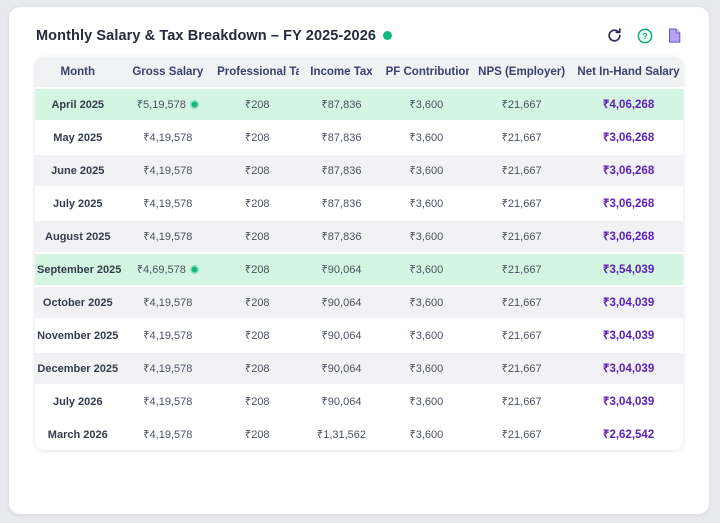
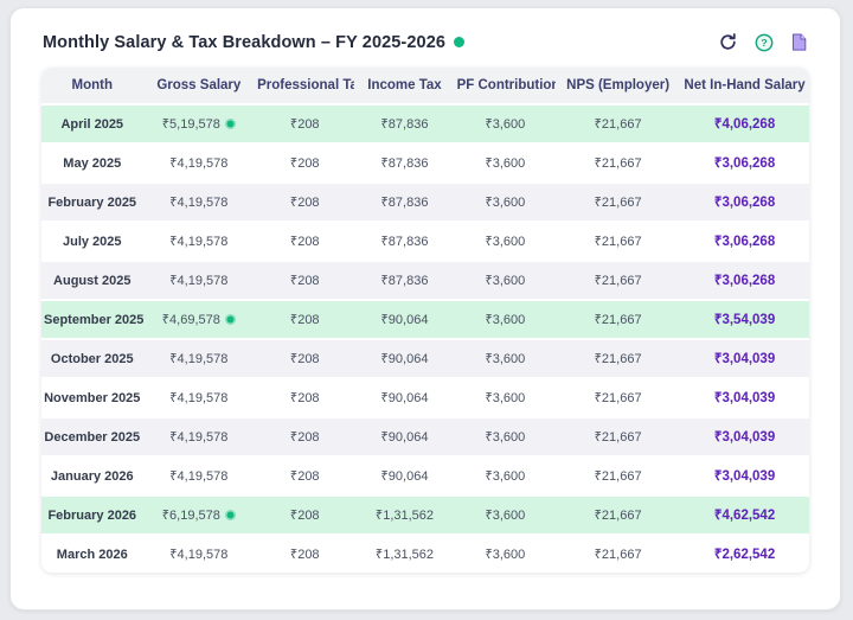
  Monthly Salary & Tax Breakdown – FY 2025-2026
  ?
  Month	Gross Salary	Professional Ta	Income Tax	PF Contribution	NPS (Employer)	Net In-Hand Salary
  April 2025	₹5,19,578	₹208	₹87,836	₹3,600	₹21,667	₹4,06,268
  May 2025	₹4,19,578	₹208	₹87,836	₹3,600	₹21,667	₹3,06,268
- June 2025	₹4,19,578	₹208	₹87,836	₹3,600	₹21,667	₹3,06,268
+ February 2025	₹4,19,578	₹208	₹87,836	₹3,600	₹21,667	₹3,06,268
  July 2025	₹4,19,578	₹208	₹87,836	₹3,600	₹21,667	₹3,06,268
  August 2025	₹4,19,578	₹208	₹87,836	₹3,600	₹21,667	₹3,06,268
  September 2025	₹4,69,578	₹208	₹90,064	₹3,600	₹21,667	₹3,54,039
  October 2025	₹4,19,578	₹208	₹90,064	₹3,600	₹21,667	₹3,04,039
  November 2025	₹4,19,578	₹208	₹90,064	₹3,600	₹21,667	₹3,04,039
  December 2025	₹4,19,578	₹208	₹90,064	₹3,600	₹21,667	₹3,04,039
- July 2026	₹4,19,578	₹208	₹90,064	₹3,600	₹21,667	₹3,04,039
+ January 2026	₹4,19,578	₹208	₹90,064	₹3,600	₹21,667	₹3,04,039
+ February 2026	₹6,19,578	₹208	₹1,31,562	₹3,600	₹21,667	₹4,62,542
  March 2026	₹4,19,578	₹208	₹1,31,562	₹3,600	₹21,667	₹2,62,542
